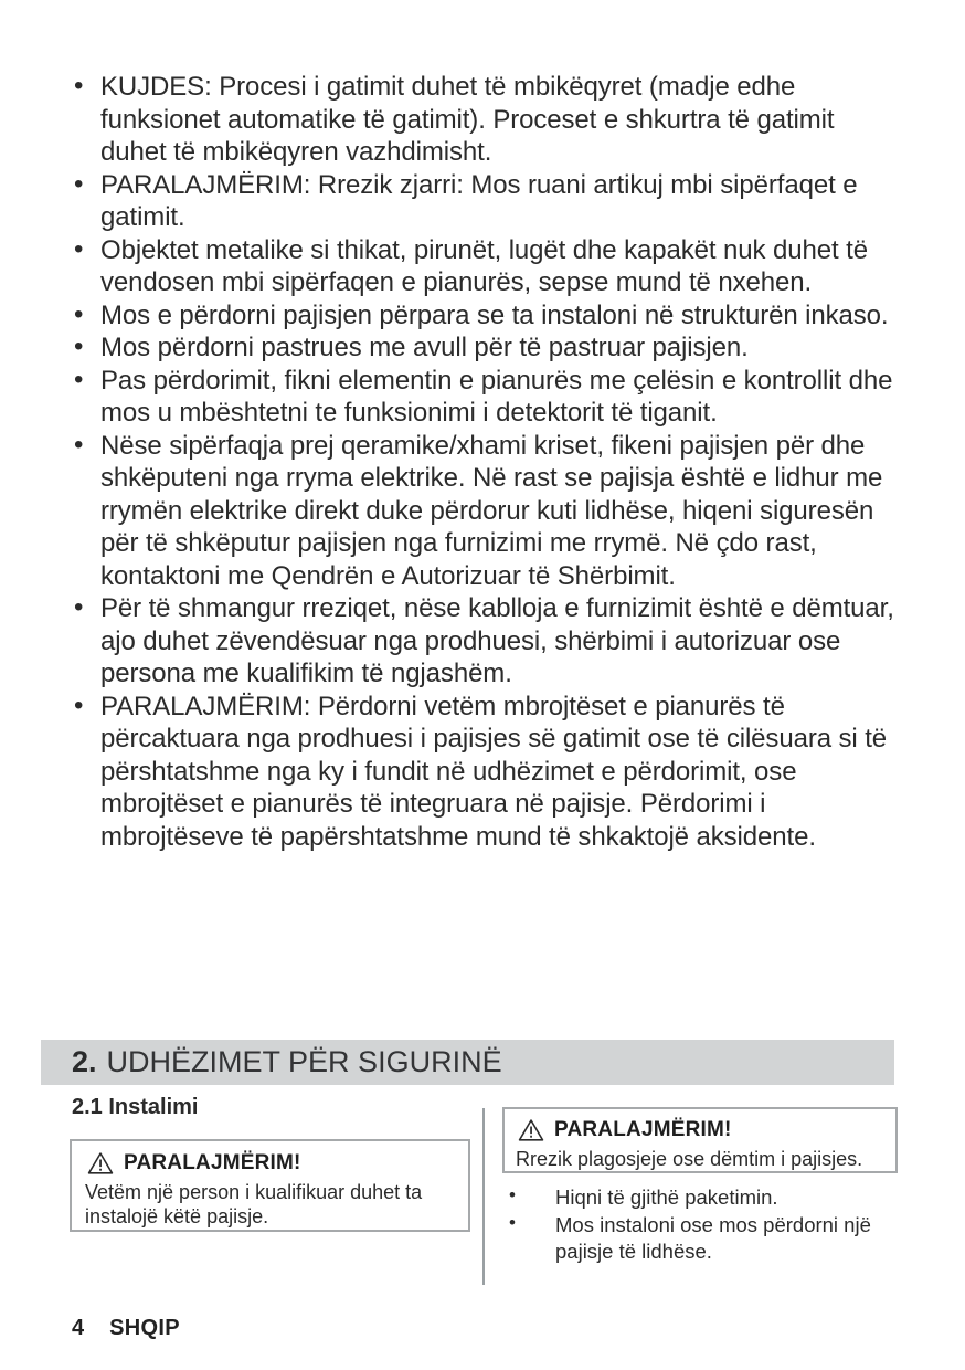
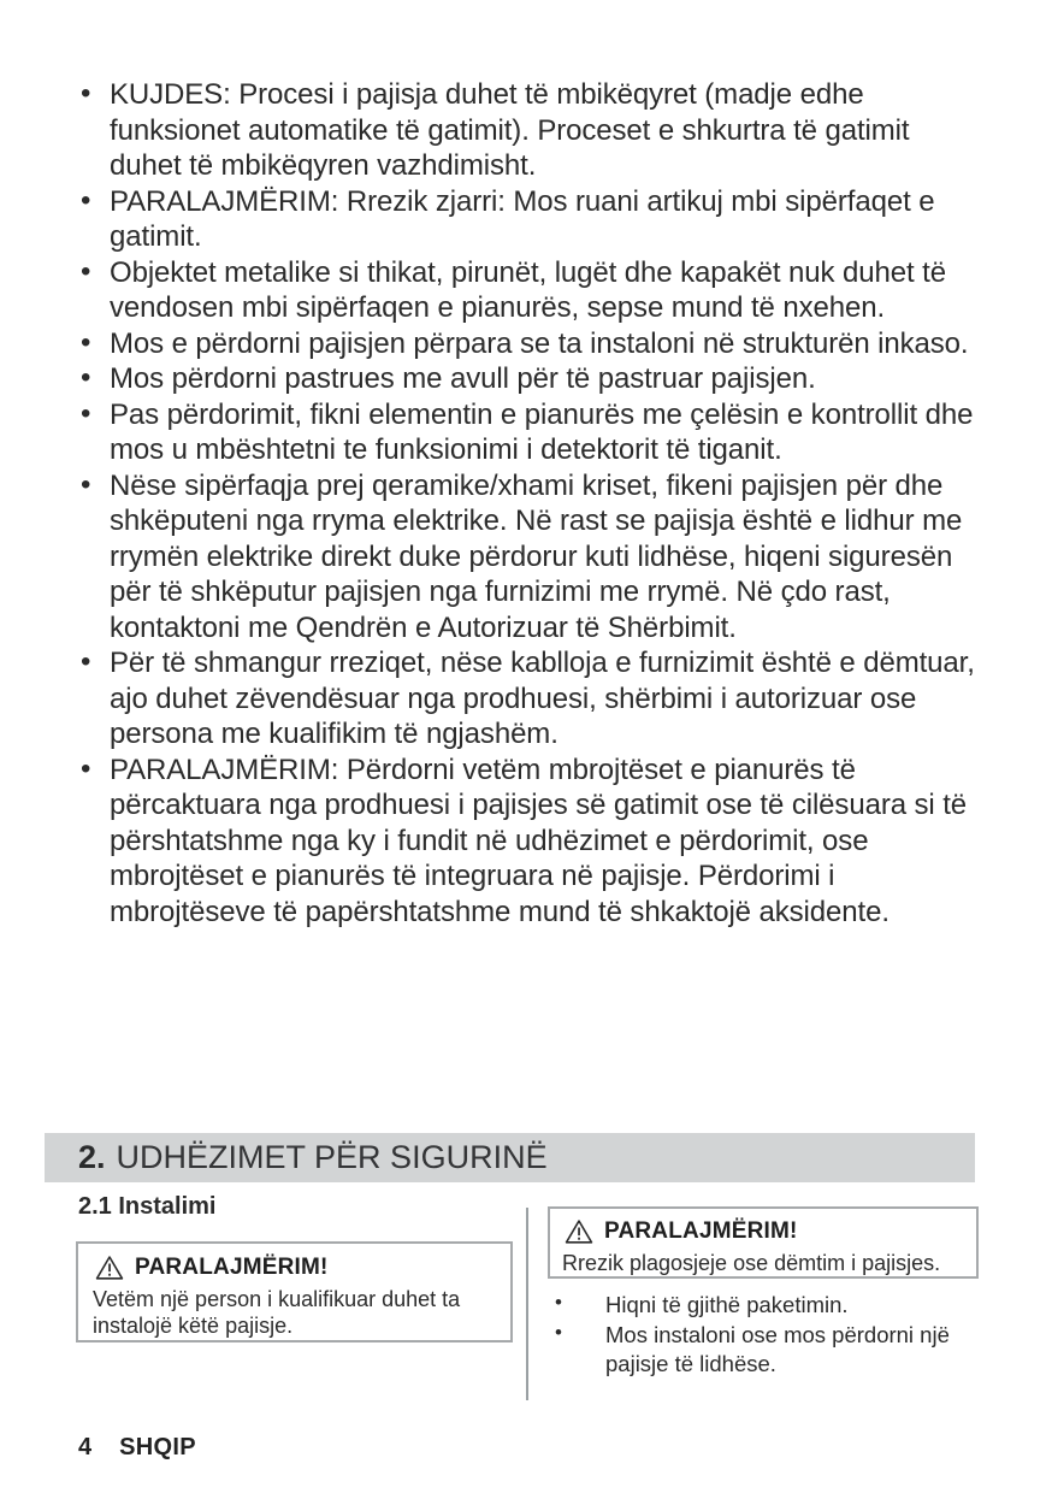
- KUJDES: Procesi i gatimit duhet të mbikëqyret (madje edhe funksionet automatike të gatimit). Proceset e shkurtra të gatimit duhet të mbikëqyren vazhdimisht.
+ KUJDES: Procesi i pajisja duhet të mbikëqyret (madje edhe funksionet automatike të gatimit). Proceset e shkurtra të gatimit duhet të mbikëqyren vazhdimisht.
  PARALAJMËRIM: Rrezik zjarri: Mos ruani artikuj mbi sipërfaqet e gatimit.
  Objektet metalike si thikat, pirunët, lugët dhe kapakët nuk duhet të vendosen mbi sipërfaqen e pianurës, sepse mund të nxehen.
  Mos e përdorni pajisjen përpara se ta instaloni në strukturën inkaso.
  Mos përdorni pastrues me avull për të pastruar pajisjen.
  Pas përdorimit, fikni elementin e pianurës me çelësin e kontrollit dhe mos u mbështetni te funksionimi i detektorit të tiganit.
  Nëse sipërfaqja prej qeramike/xhami kriset, fikeni pajisjen për dhe shkëputeni nga rryma elektrike. Në rast se pajisja është e lidhur me rrymën elektrike direkt duke përdorur kuti lidhëse, hiqeni siguresën për të shkëputur pajisjen nga furnizimi me rrymë. Në çdo rast, kontaktoni me Qendrën e Autorizuar të Shërbimit.
  Për të shmangur rreziqet, nëse kablloja e furnizimit është e dëmtuar, ajo duhet zëvendësuar nga prodhuesi, shërbimi i autorizuar ose persona me kualifikim të ngjashëm.
  PARALAJMËRIM: Përdorni vetëm mbrojtëset e pianurës të përcaktuara nga prodhuesi i pajisjes së gatimit ose të cilësuara si të përshtatshme nga ky i fundit në udhëzimet e përdorimit, ose mbrojtëset e pianurës të integruara në pajisje. Përdorimi i mbrojtëseve të papërshtatshme mund të shkaktojë aksidente.
  2.
  UDHËZIMET PËR SIGURINË
  2.1 Instalimi
  PARALAJMËRIM!
  Vetëm një person i kualifikuar duhet ta instalojë këtë pajisje.
  PARALAJMËRIM!
  Rrezik plagosjeje ose dëmtim i pajisjes.
  Hiqni të gjithë paketimin.
  Mos instaloni ose mos përdorni një pajisje të lidhëse.
  4
  SHQIP
